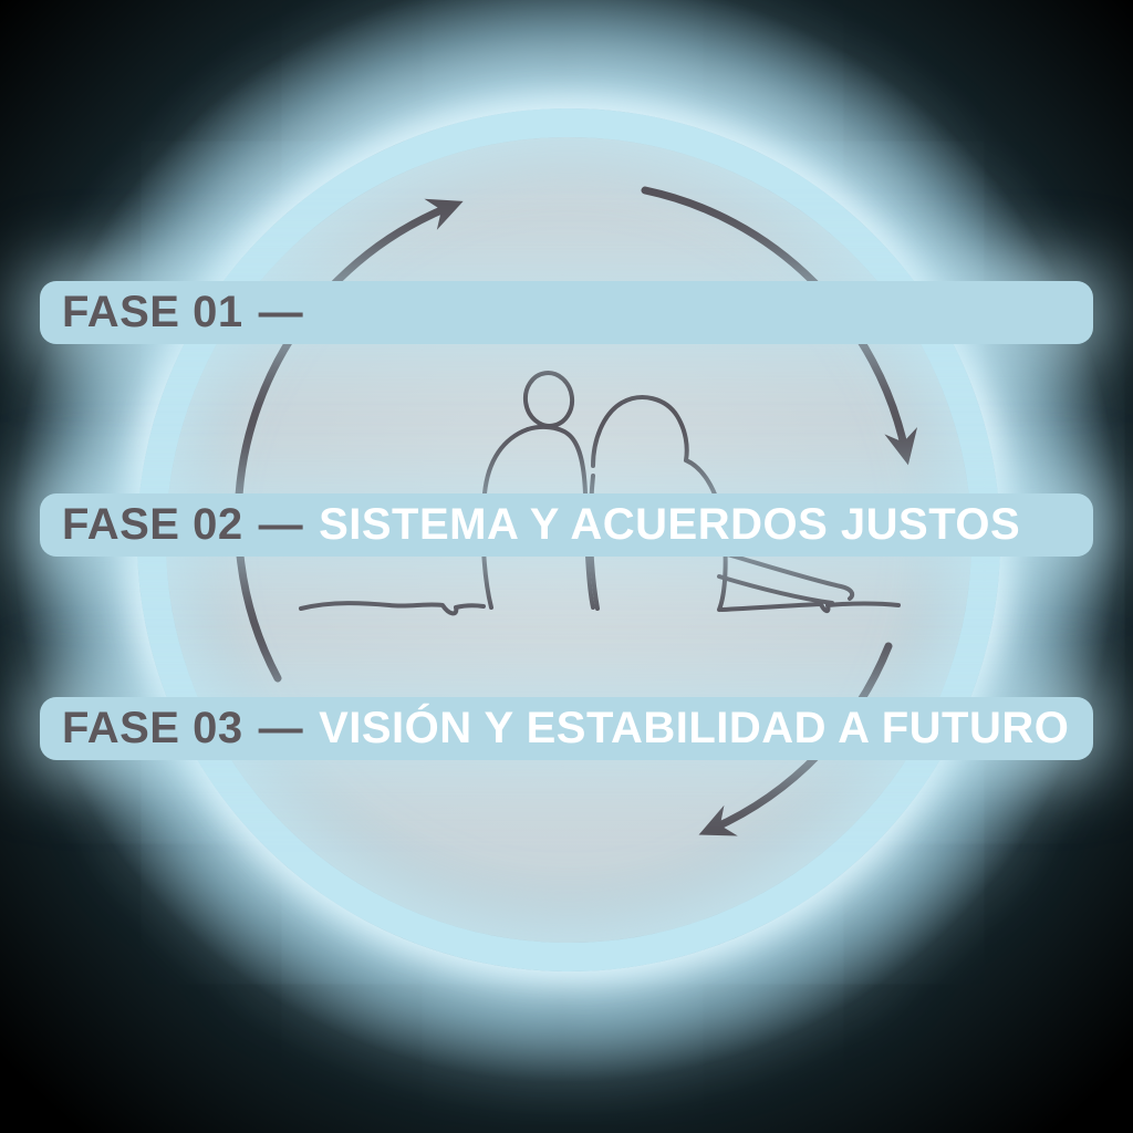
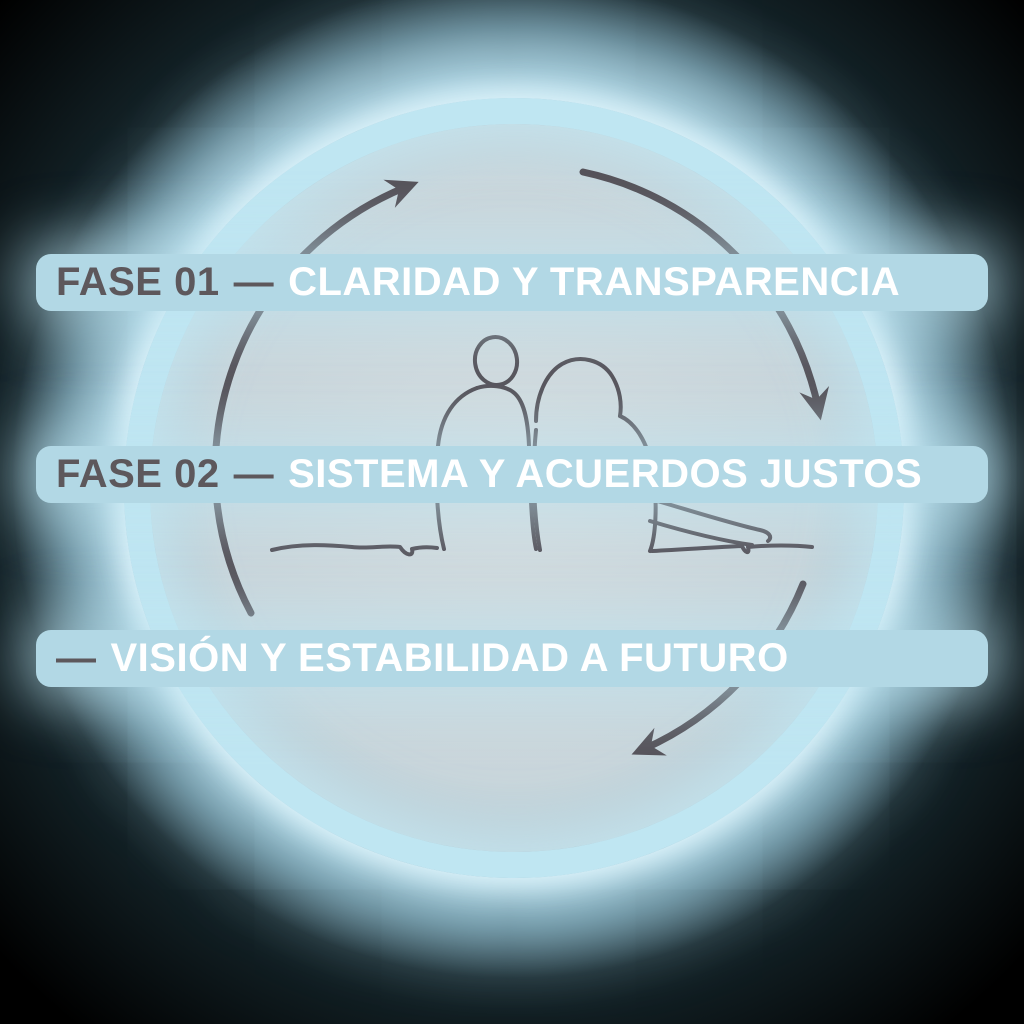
  FASE 01
  —
+ CLARIDAD Y TRANSPARENCIA
  FASE 02
  —
  SISTEMA Y ACUERDOS JUSTOS
- FASE 03
  —
  VISIÓN Y ESTABILIDAD A FUTURO
